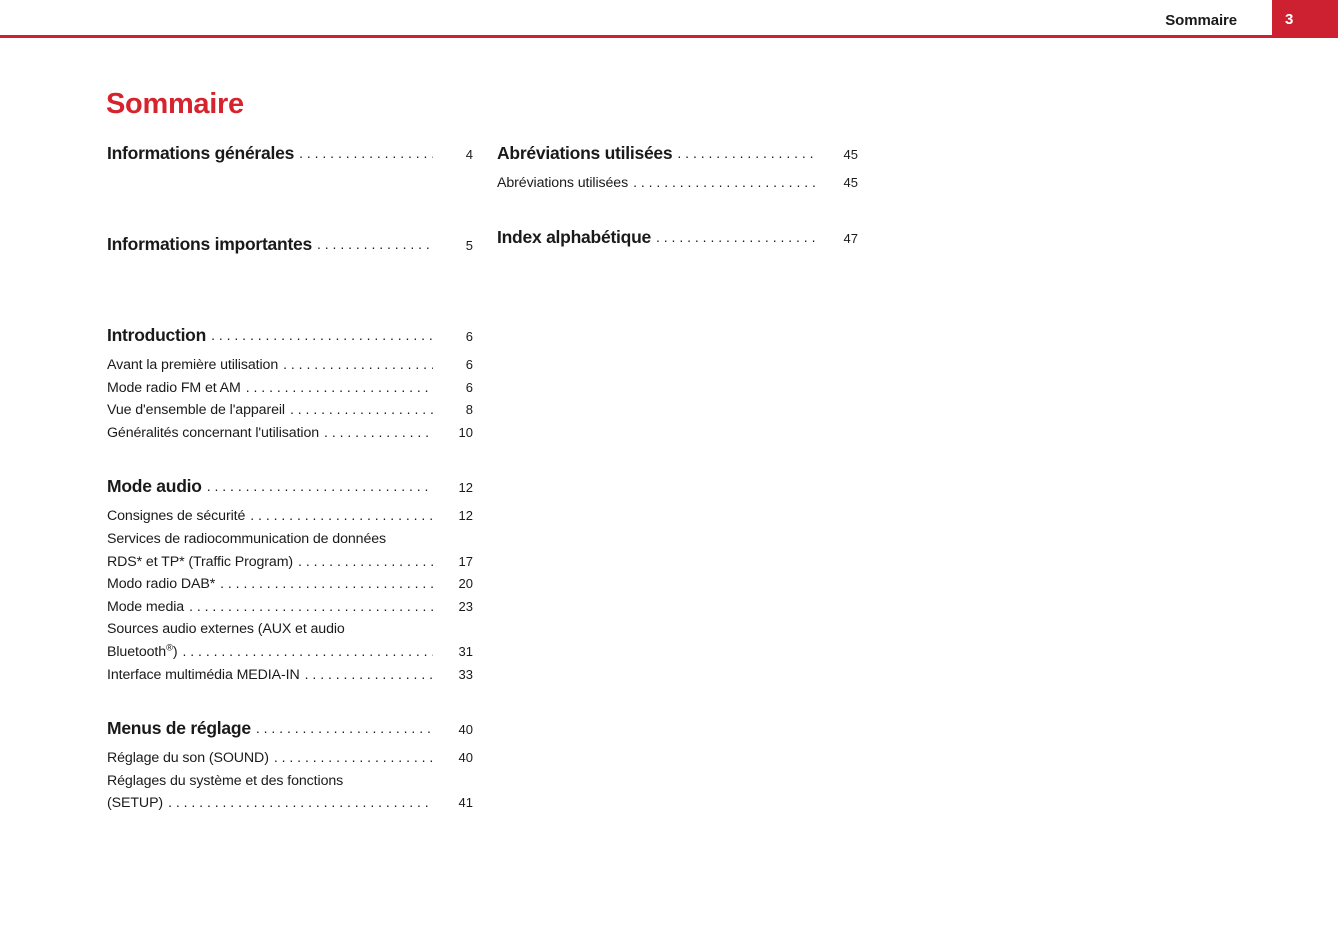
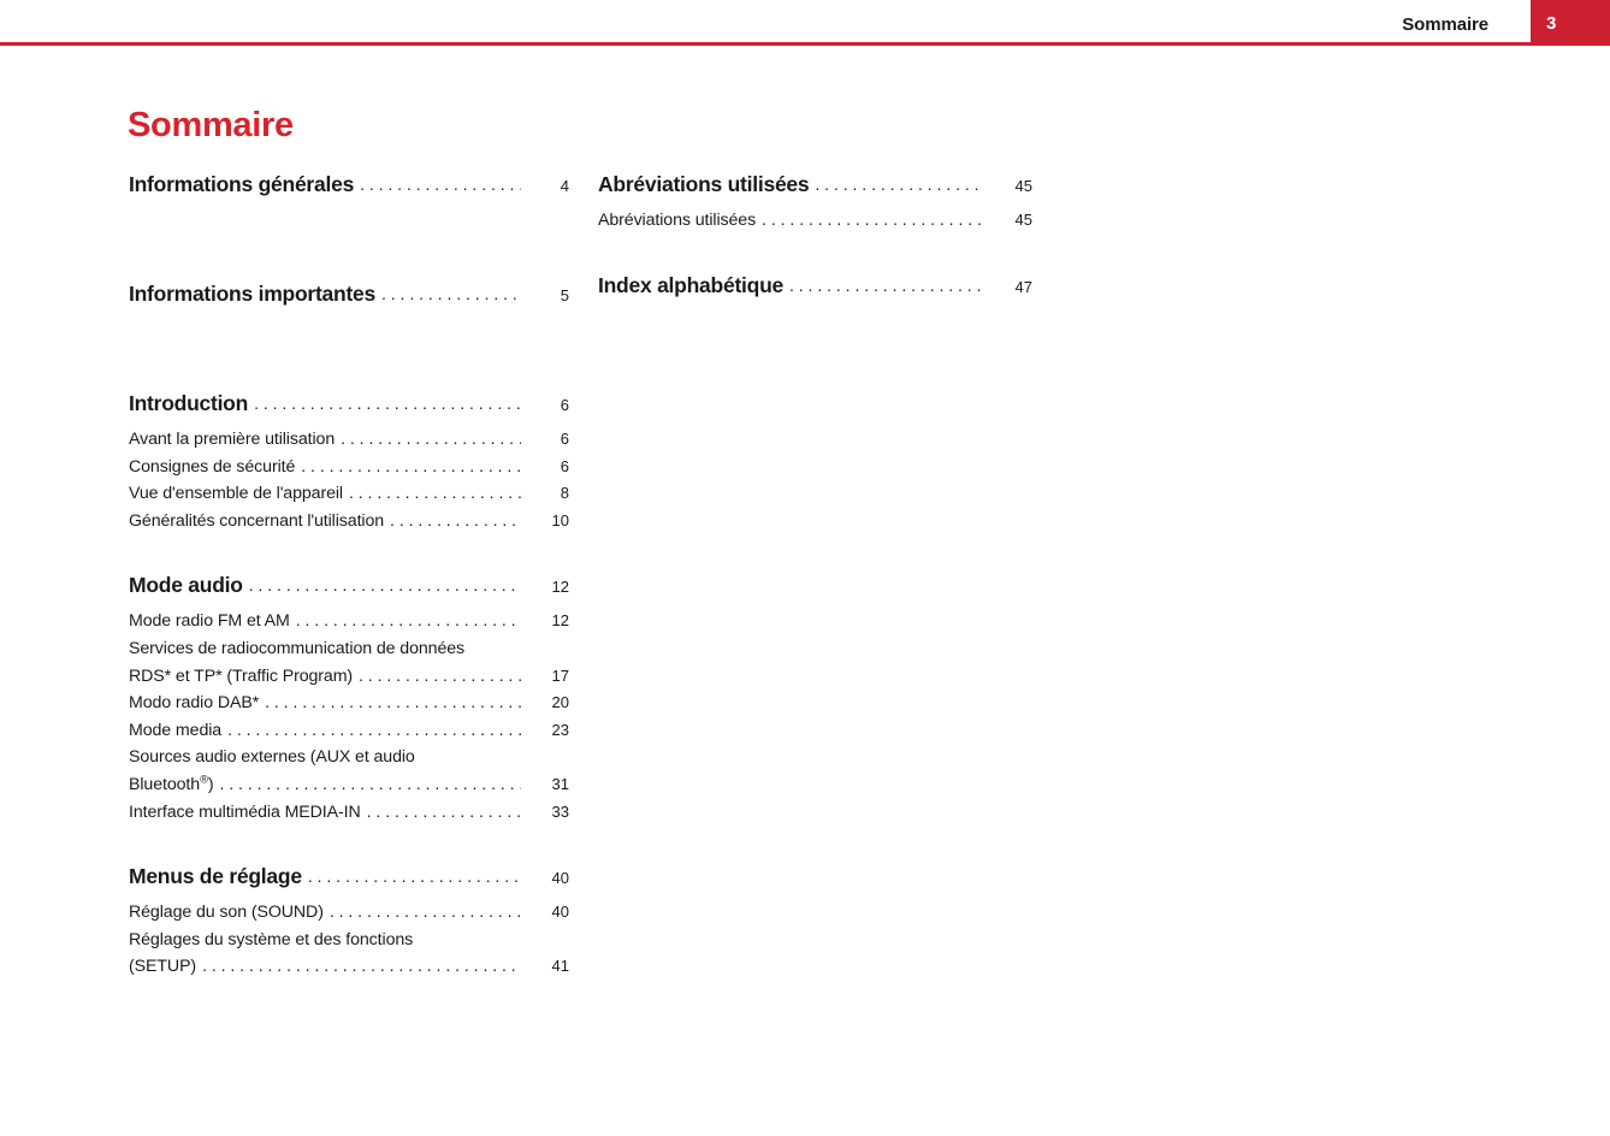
  Sommaire
  3
  Sommaire
  Informations générales
  4
  Informations importantes
  5
  Introduction
  6
  Avant la première utilisation
  6
- Mode radio FM et AM
+ Consignes de sécurité
  6
  Vue d'ensemble de l'appareil
  8
  Généralités concernant l'utilisation
  10
  Mode audio
  12
- Consignes de sécurité
+ Mode radio FM et AM
  12
  Services de radiocommunication de données
  RDS* et TP* (Traffic Program)
  17
  Modo radio DAB*
  20
  Mode media
  23
  Sources audio externes (AUX et audio
  Bluetooth®)
  31
  Interface multimédia MEDIA-IN
  33
  Menus de réglage
  40
  Réglage du son (SOUND)
  40
  Réglages du système et des fonctions
  (SETUP)
  41
  Abréviations utilisées
  45
  Abréviations utilisées
  45
  Index alphabétique
  47
